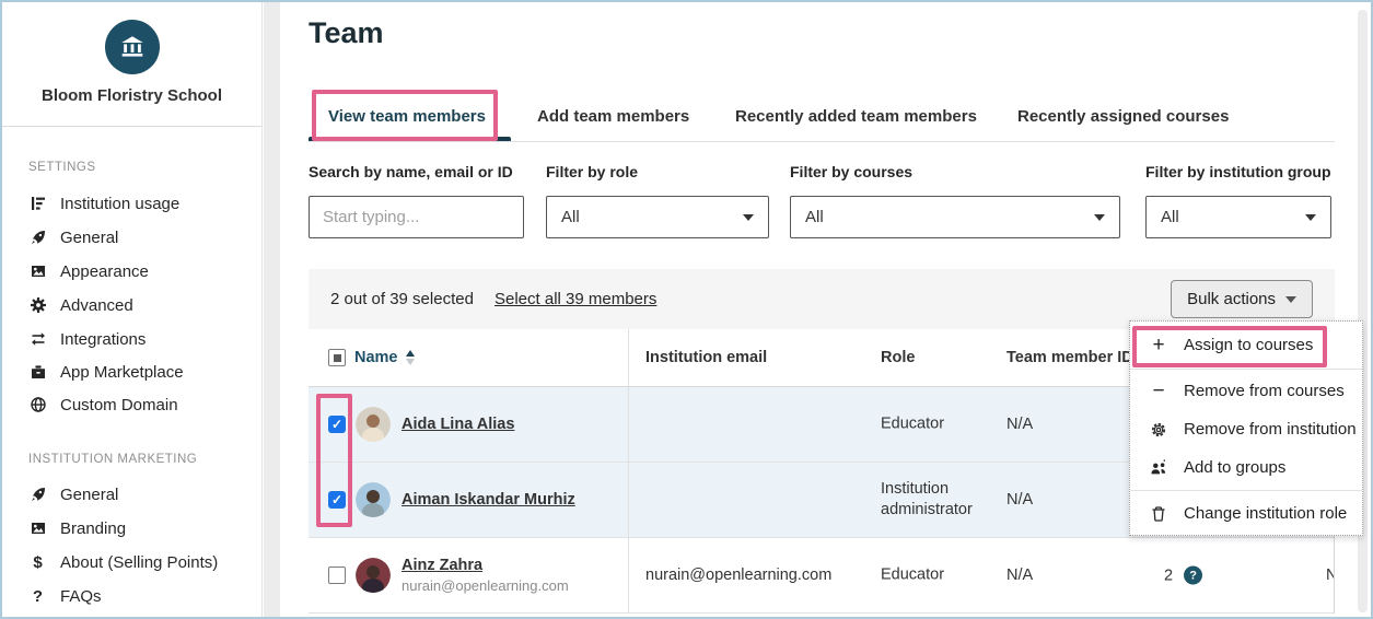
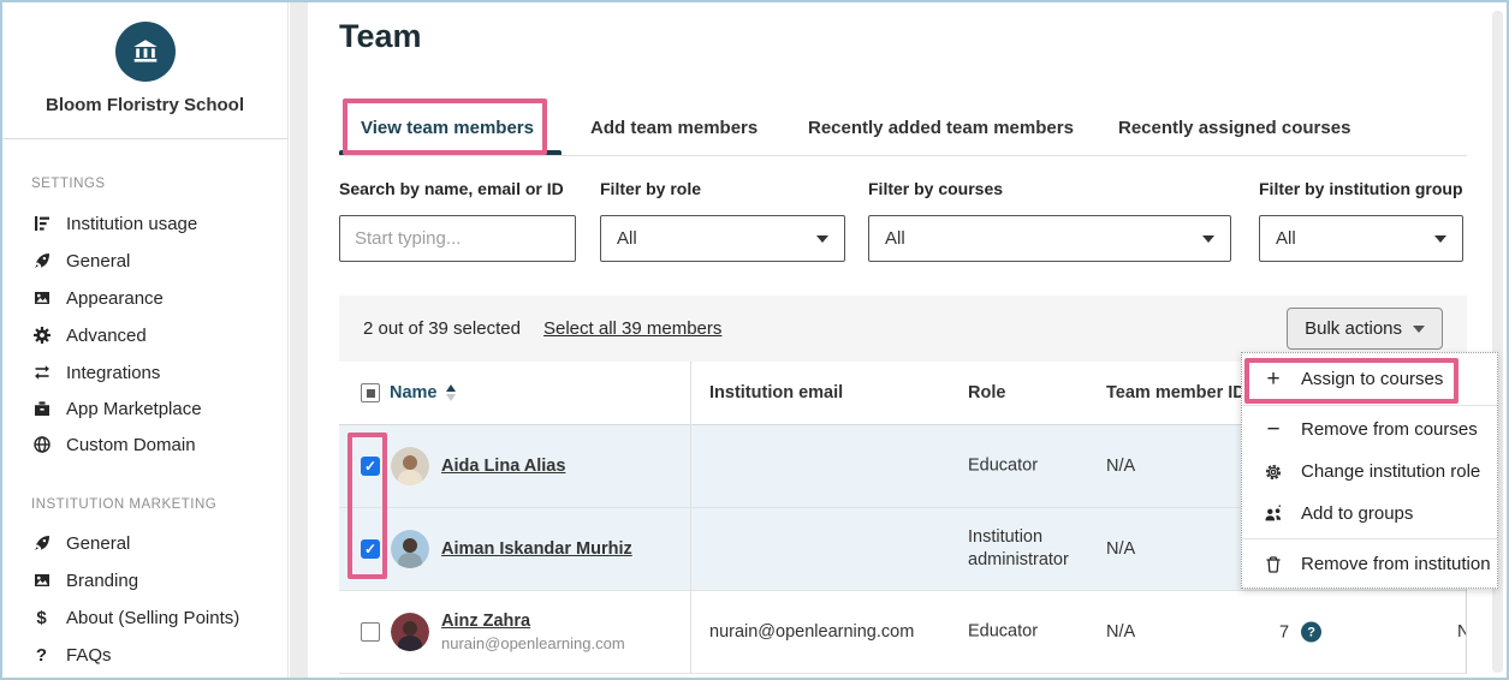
  Bloom Floristry School
  SETTINGS
  Institution usage
  General
  Appearance
  Advanced
  Integrations
  App Marketplace
  Custom Domain
  INSTITUTION MARKETING
  General
  Branding
  $
  About (Selling Points)
  ?
  FAQs
  Team
  View team members
  Add team members
  Recently added team members
  Recently assigned courses
  Search by name, email or ID
  Start typing...
  Filter by role
  All
  Filter by courses
  All
  Filter by institution group
  All
  2 out of 39 selected
  Select all 39 members
  Bulk actions
  Name
  Institution email
  Role
  Team member ID
  ✓
  Aida Lina Alias
  Educator
  N/A
  ✓
  Aiman Iskandar Murhiz
  Institution administrator
  N/A
  Ainz Zahra
  nurain@openlearning.com
  nurain@openlearning.com
  Educator
  N/A
- 2
+ 7
  ?
  N
  +
  Assign to courses
  −
  Remove from courses
- Remove from institution
+ Change institution role
  Add to groups
- Change institution role
+ Remove from institution
